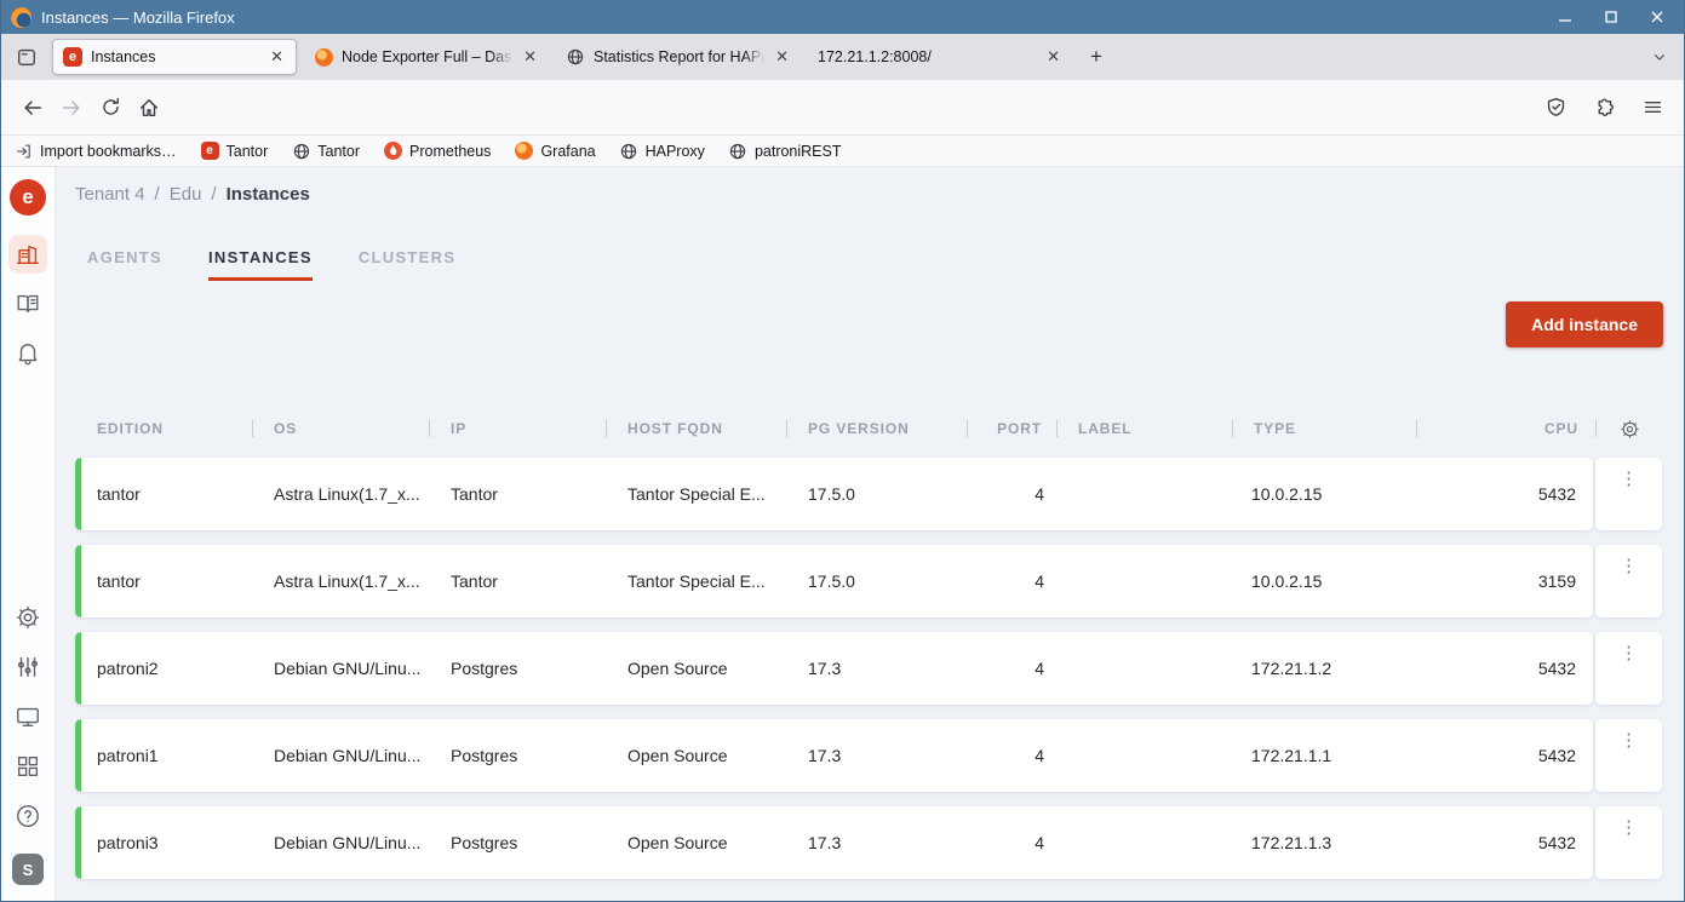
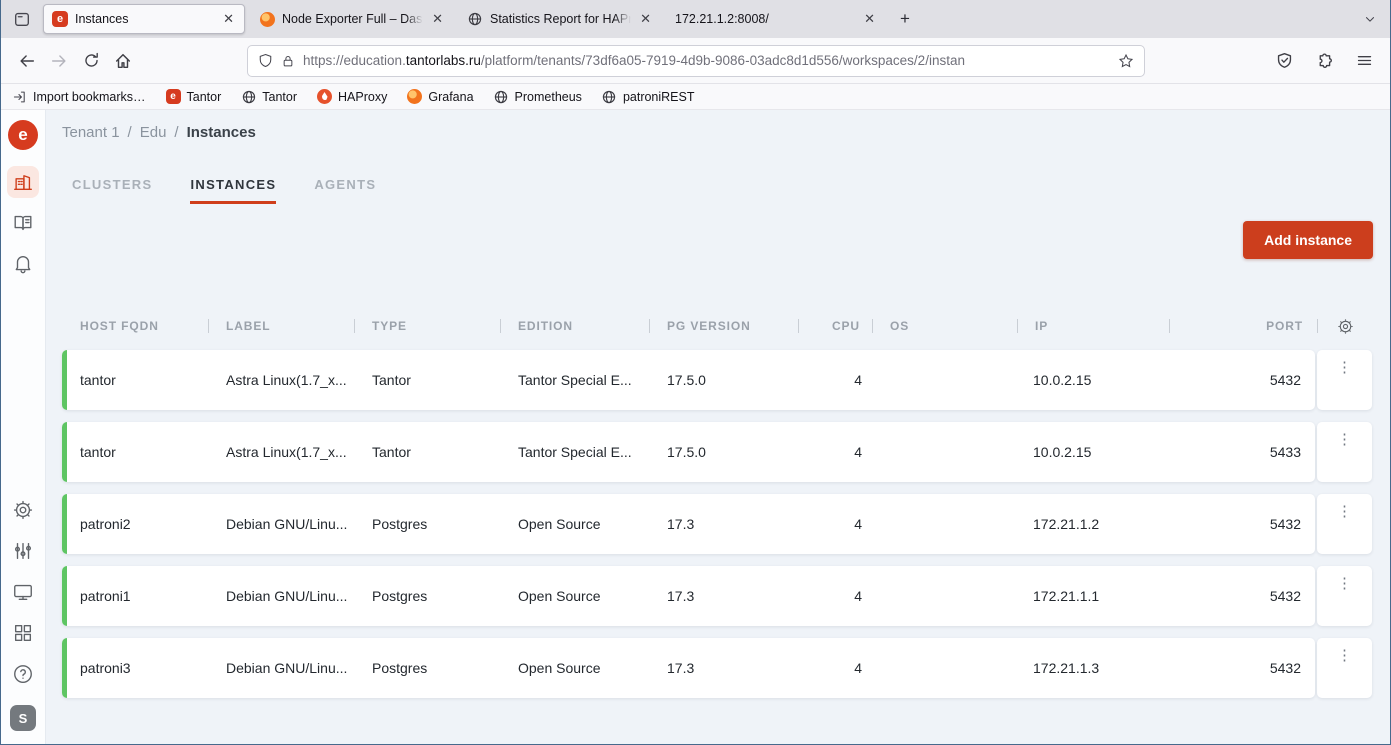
- Instances — Mozilla Firefox
  e
  Instances
  ✕
  Node Exporter Full – Das
  ✕
  Statistics Report for HAPr
  ✕
  172.21.1.2:8008/
  ✕
  +
+ https://education.tantorlabs.ru/platform/tenants/73df6a05-7919-4d9b-9086-03adc8d1d556/workspaces/2/instan
  Import bookmarks…
  e
  Tantor
  Tantor
- Prometheus
+ HAProxy
  Grafana
- HAProxy
+ Prometheus
  patroniREST
  e
  S
- Tenant 4
+ Tenant 1
  /
  Edu
  /
  Instances
- AGENTS
+ CLUSTERS
  INSTANCES
- CLUSTERS
+ AGENTS
  Add instance
- EDITION
+ HOST FQDN
- OS
+ LABEL
- IP
+ TYPE
- HOST FQDN
+ EDITION
  PG VERSION
- PORT
+ CPU
- LABEL
+ OS
- TYPE
+ IP
- CPU
+ PORT
  tantor
  Astra Linux(1.7_x...
  Tantor
  Tantor Special E...
  17.5.0
  4
  10.0.2.15
  5432
  ⋮
  tantor
  Astra Linux(1.7_x...
  Tantor
  Tantor Special E...
  17.5.0
  4
  10.0.2.15
- 3159
+ 5433
  ⋮
  patroni2
  Debian GNU/Linu...
  Postgres
  Open Source
  17.3
  4
  172.21.1.2
  5432
  ⋮
  patroni1
  Debian GNU/Linu...
  Postgres
  Open Source
  17.3
  4
  172.21.1.1
  5432
  ⋮
  patroni3
  Debian GNU/Linu...
  Postgres
  Open Source
  17.3
  4
  172.21.1.3
  5432
  ⋮
